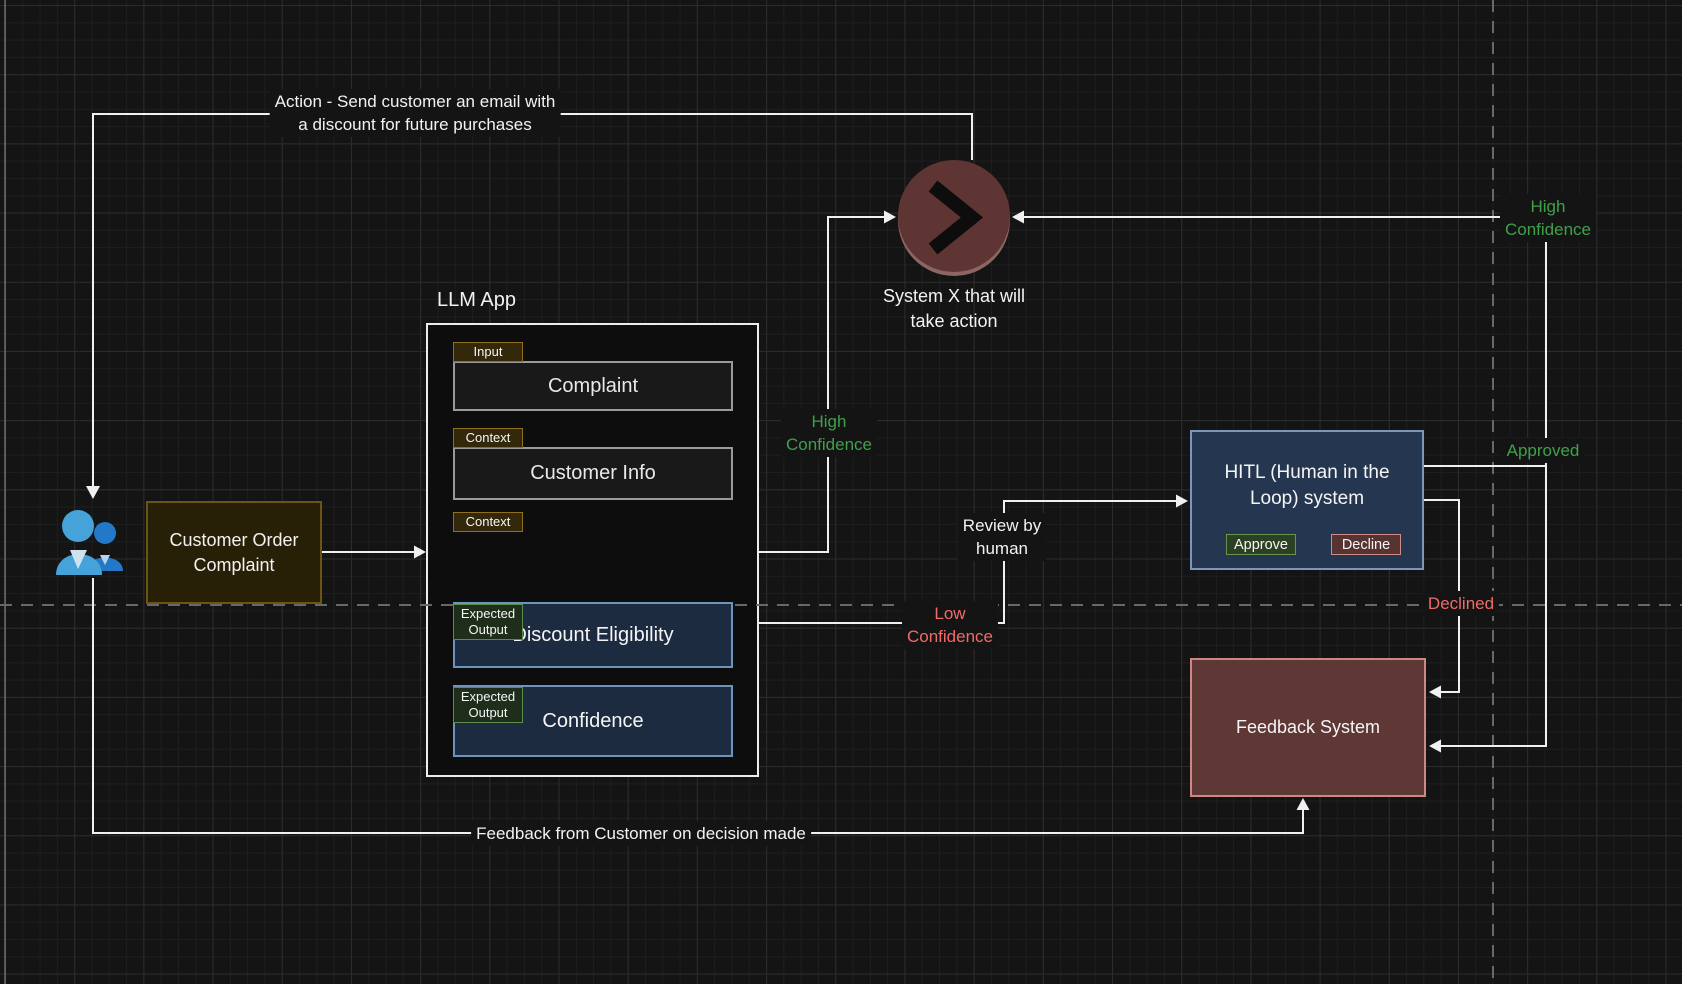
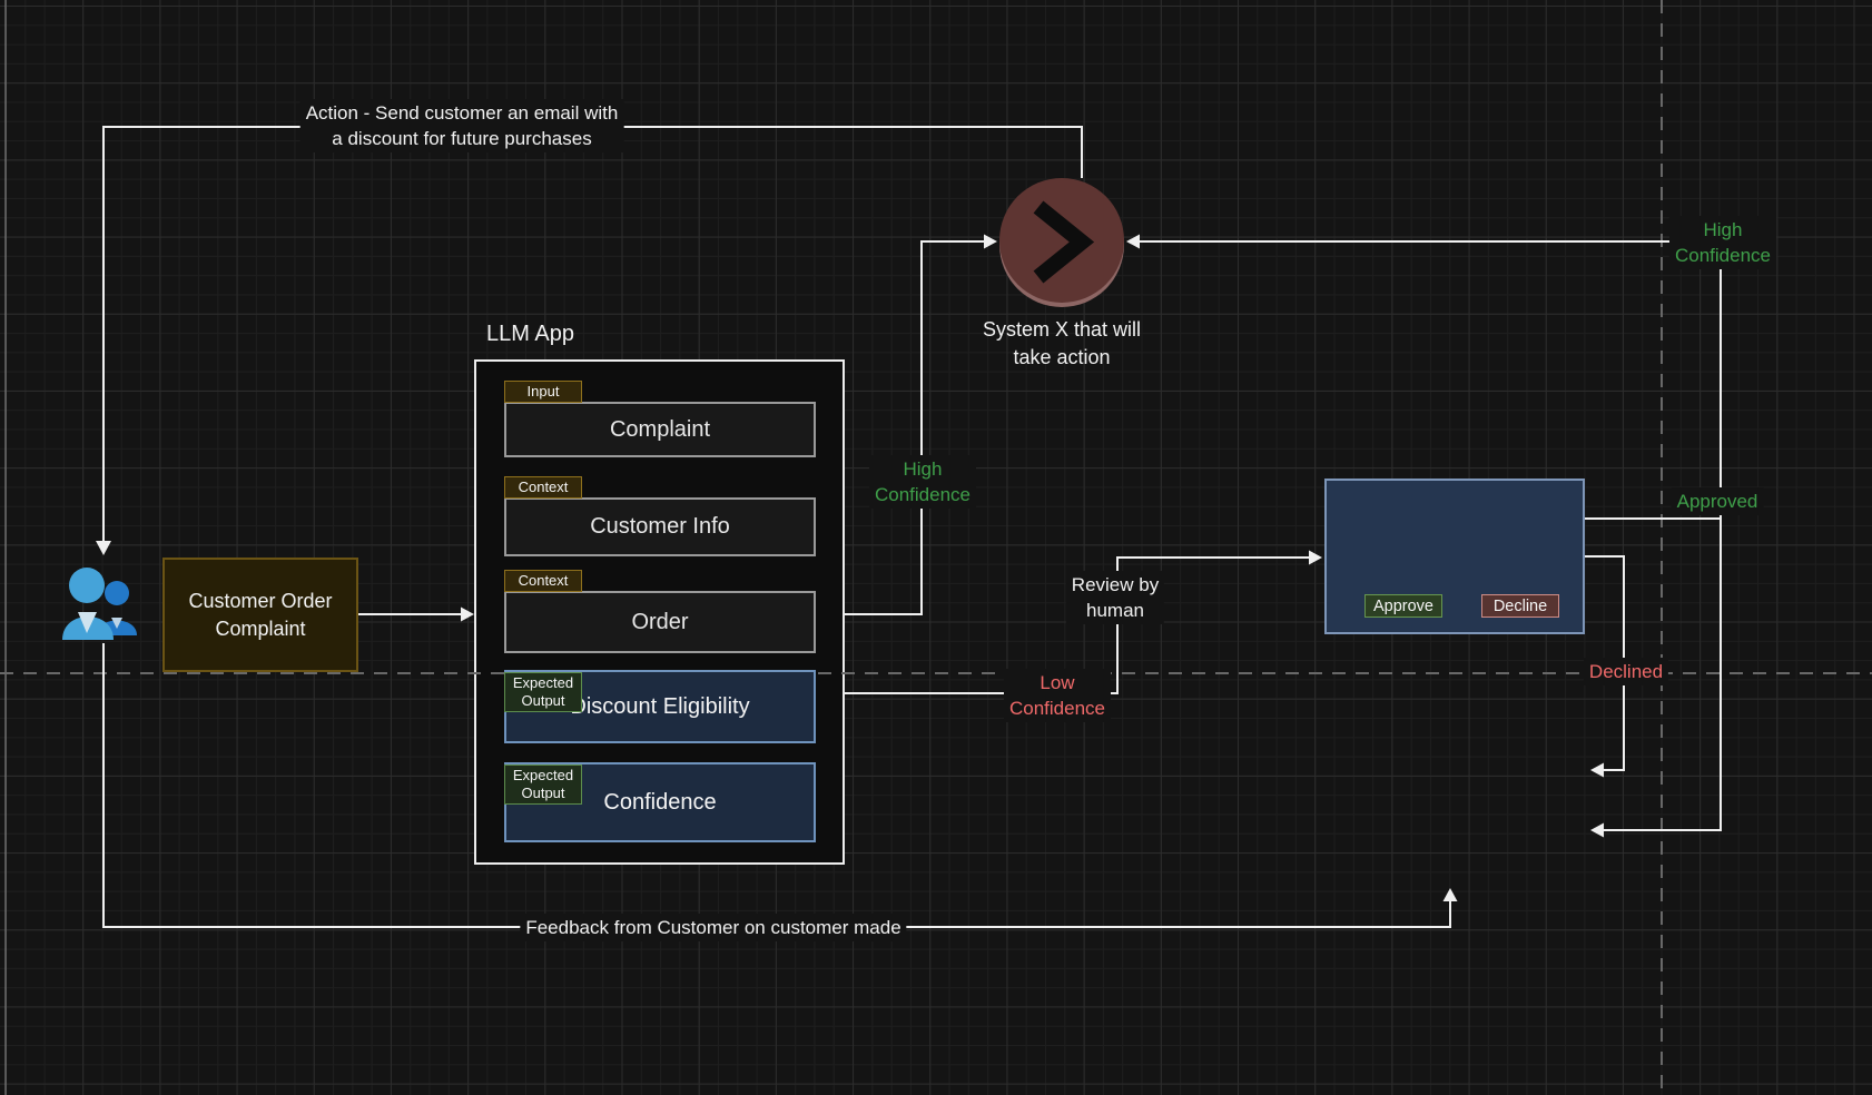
  Customer Order
  Complaint
  LLM App
  Complaint
  Input
  Customer Info
  Context
+ Order
  Context
  iscount Eligibility
  Expected Output
  Confidence
  Expected Output
  System X that will
  take action
- HITL (Human in the
- Loop) system
  Approve
  Decline
- Feedback System
  Action - Send customer an email with
  a discount for future purchases
  High
  Confidence
  Low
  Confidence
  Review by
  human
  Approved
  Declined
  High
  Confidence
- Feedback from Customer on decision made
+ Feedback from Customer on customer made
